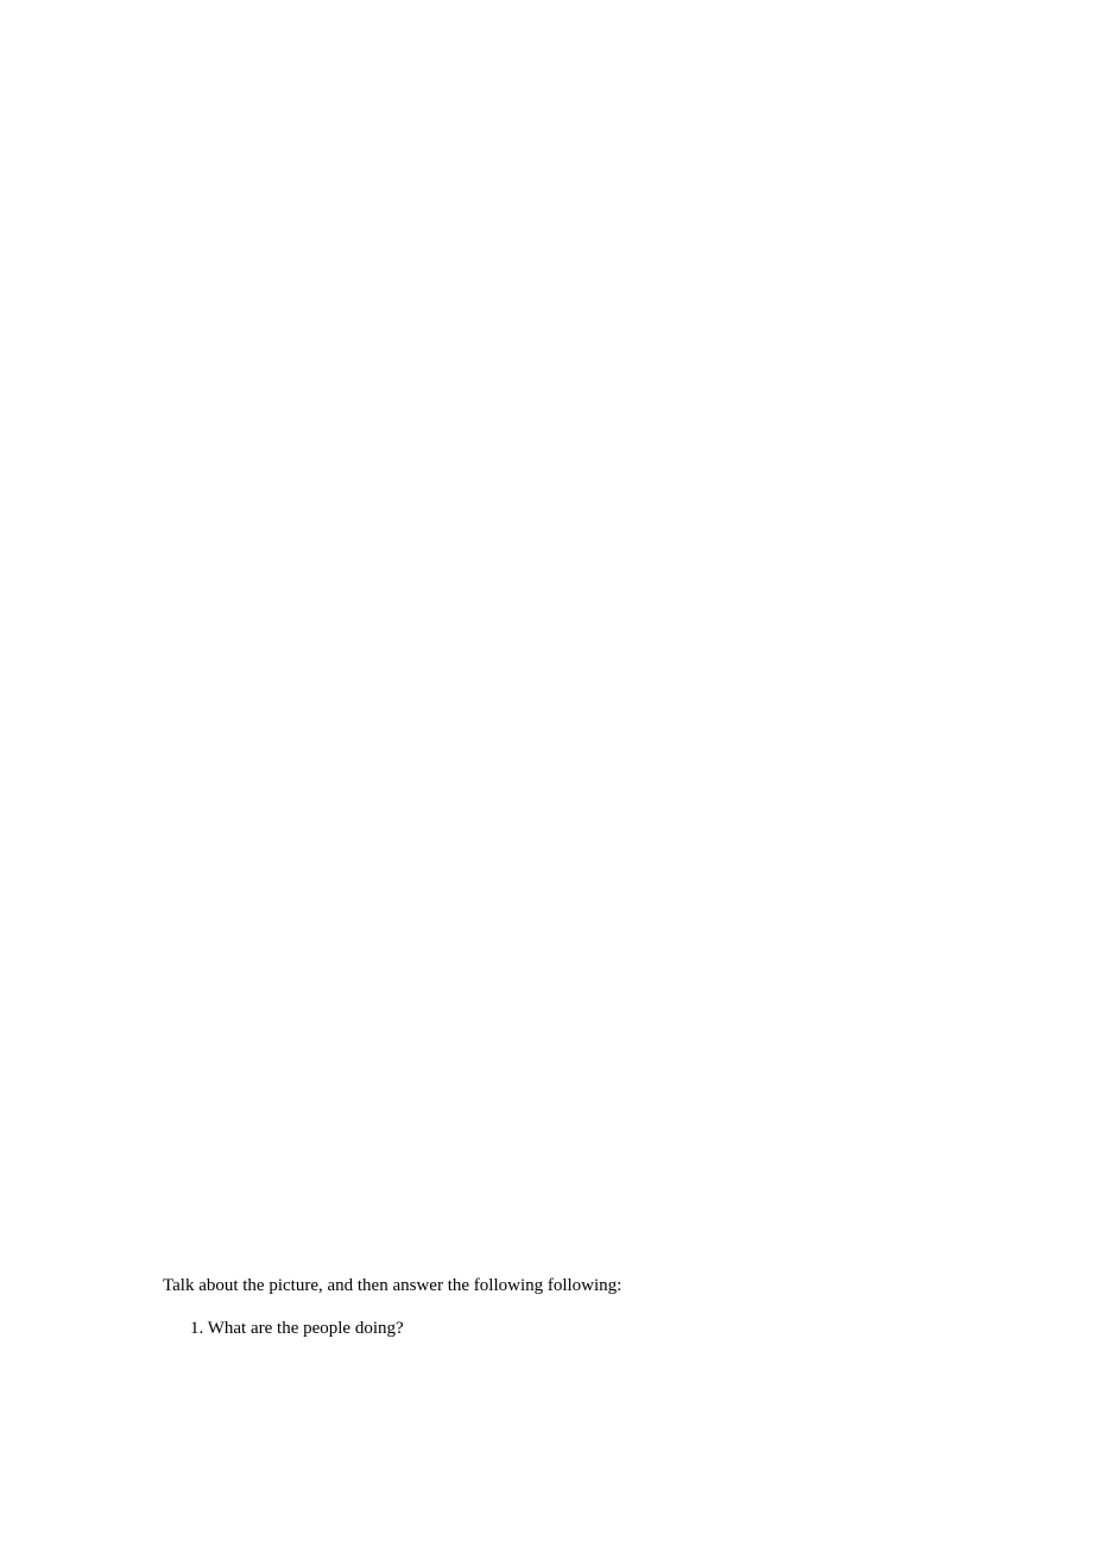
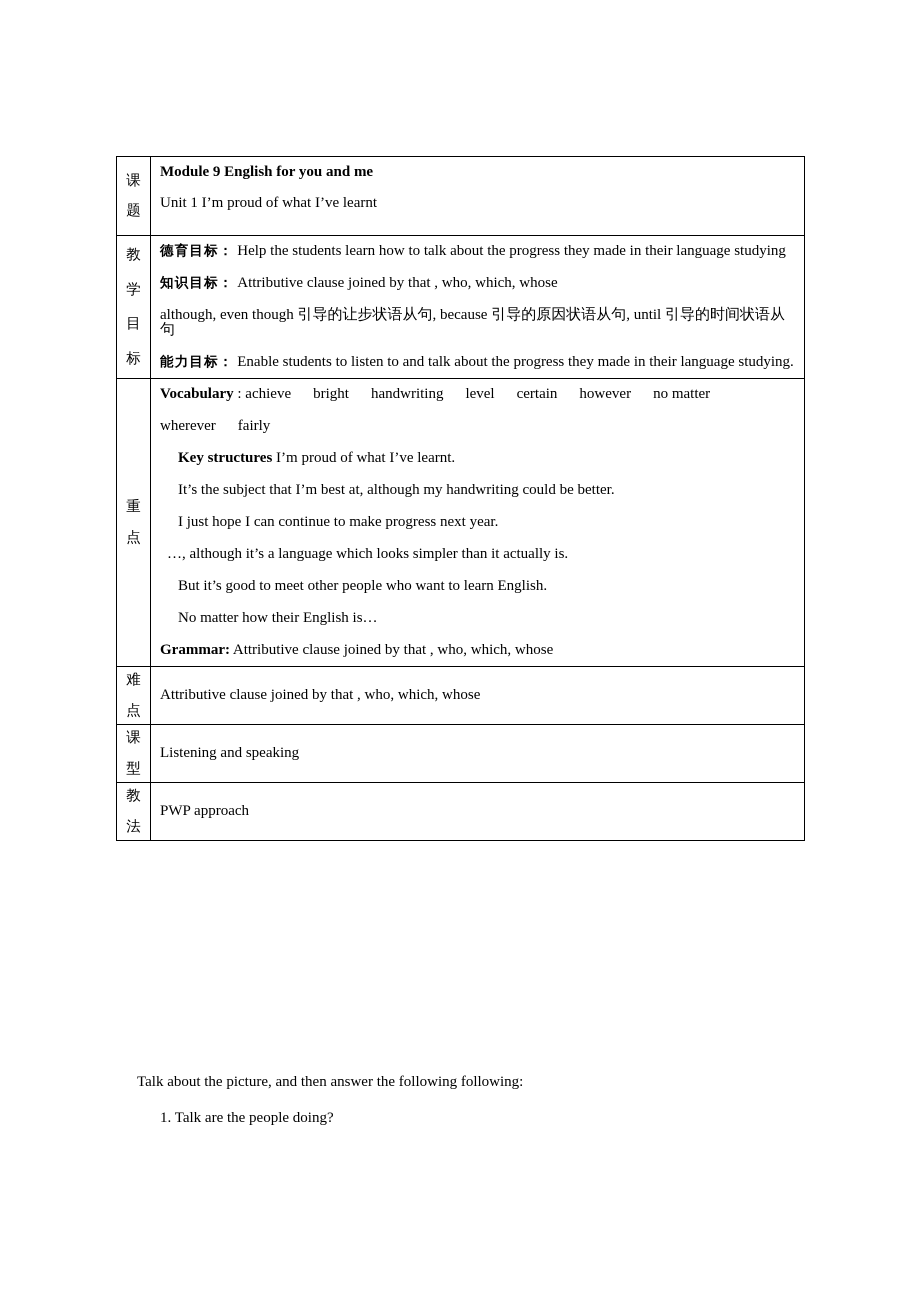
+ 课 题	Module 9 English for you and me Unit 1 I’m proud of what I’ve learnt
+ 教 学 目 标	德育目标： Help the students learn how to talk about the progress they made in their language studying 知识目标： Attributive clause joined by that , who, which, whose although, even though 引导的让步状语从句, because 引导的原因状语从句, until 引导的时间状语从句 能力目标： Enable students to listen to and talk about the progress they made in their language studying.
+ 重 点	Vocabulary : achieve bright handwriting level certain however no matter wherever fairly Key structures I’m proud of what I’ve learnt. It’s the subject that I’m best at, although my handwriting could be better. I just hope I can continue to make progress next year. …, although it’s a language which looks simpler than it actually is. But it’s good to meet other people who want to learn English. No matter how their English is… Grammar: Attributive clause joined by that , who, which, whose
+ 难 点	Attributive clause joined by that , who, which, whose
+ 课 型	Listening and speaking
+ 教 法	PWP approach
  Talk about the picture, and then answer the following following:
- 1. What are the people doing?
+ 1. Talk are the people doing?
